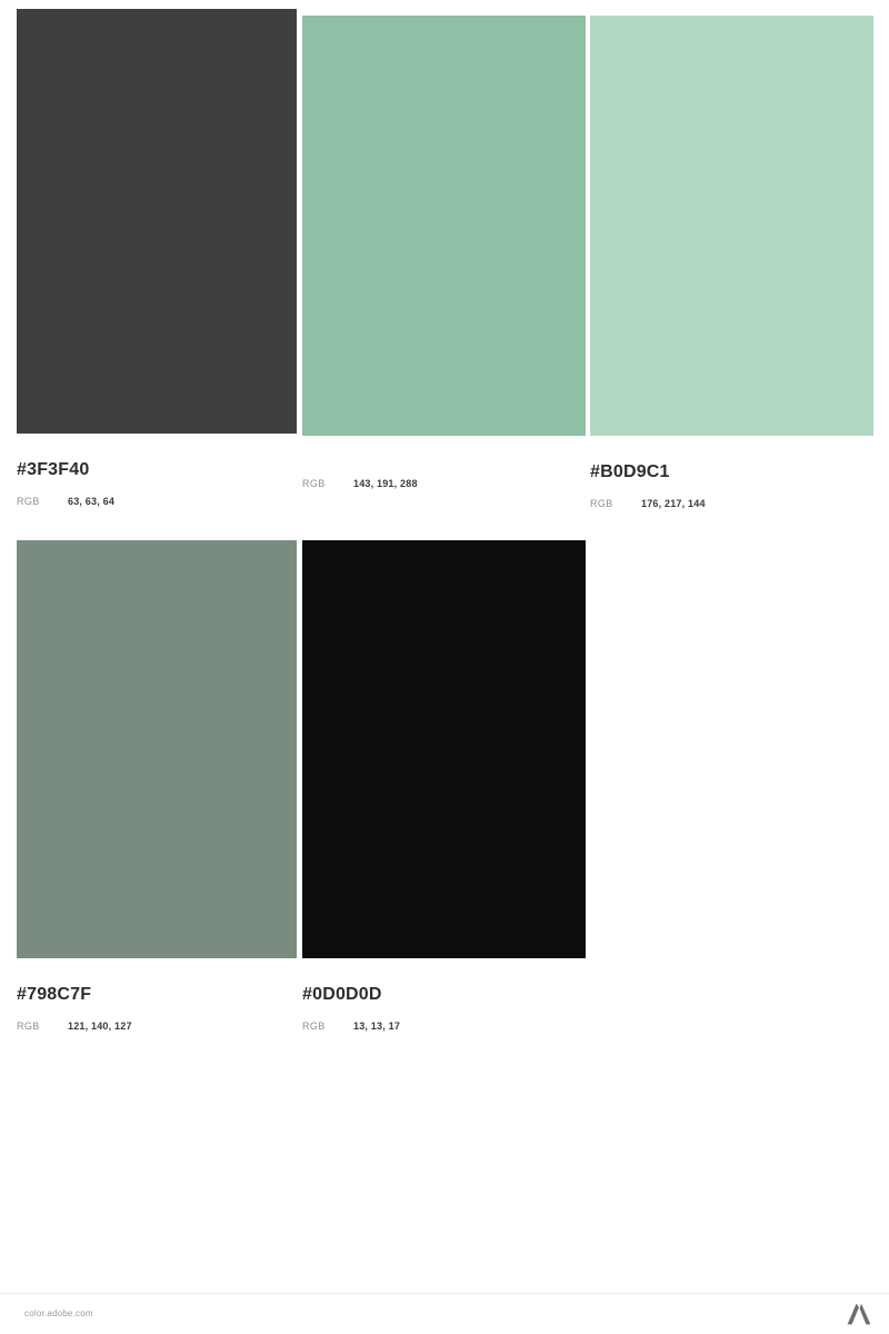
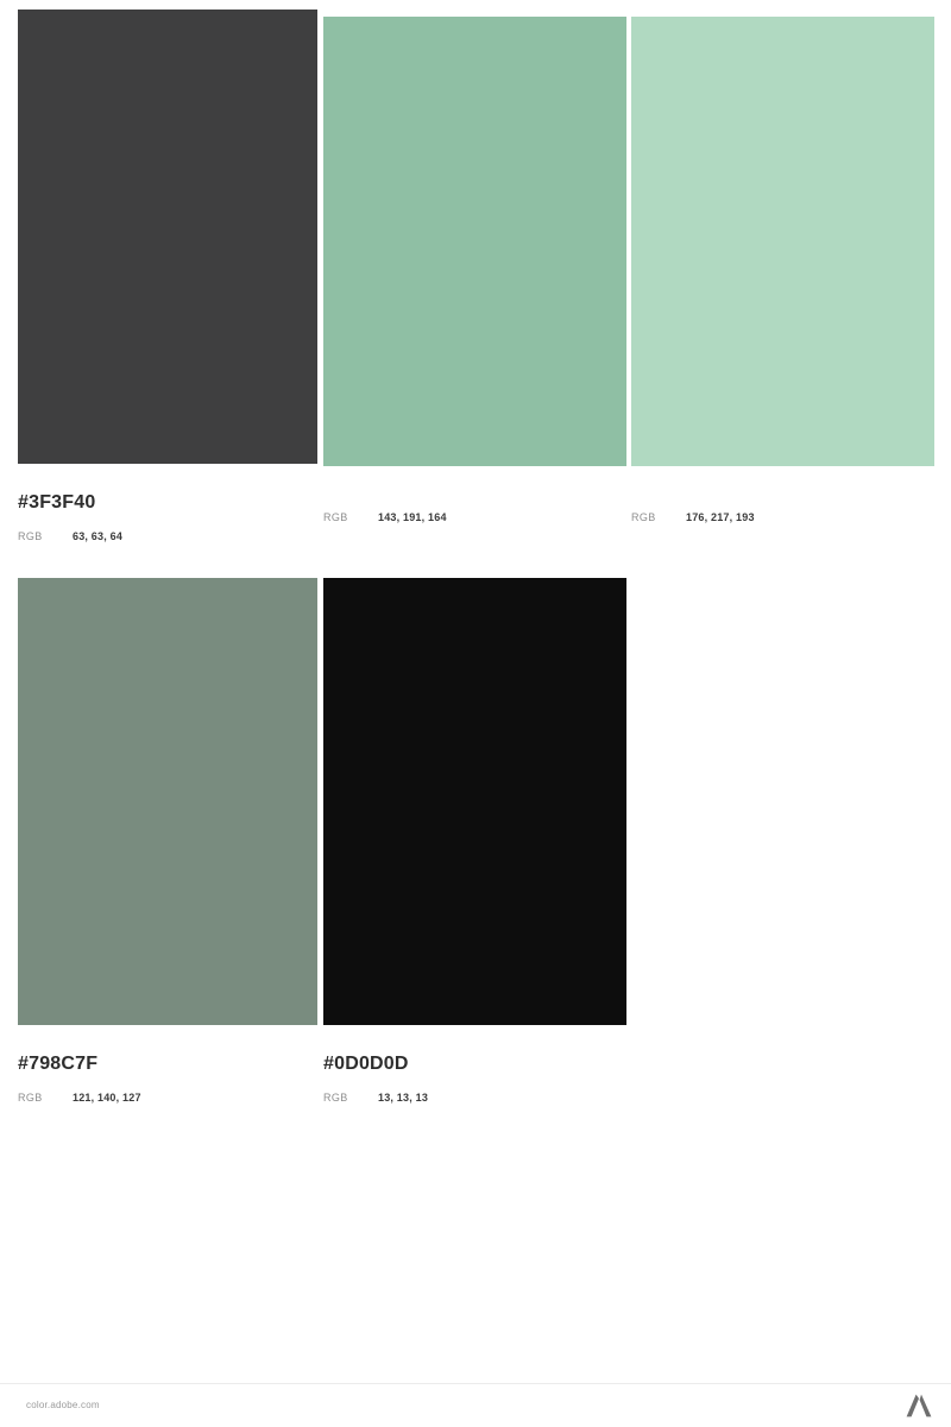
  #3F3F40
  RGB
  63, 63, 64
  RGB
- 143, 191, 288
+ 143, 191, 164
- #B0D9C1
  RGB
- 176, 217, 144
+ 176, 217, 193
  #798C7F
  RGB
  121, 140, 127
  #0D0D0D
  RGB
- 13, 13, 17
+ 13, 13, 13
  color.adobe.com
